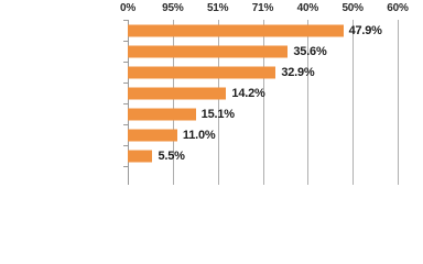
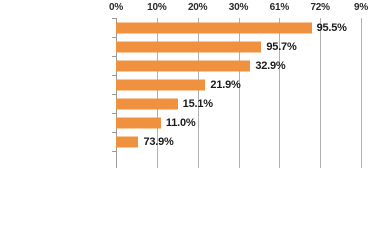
  0%
- 95%
+ 10%
- 51%
+ 20%
- 71%
+ 30%
- 40%
+ 61%
- 50%
+ 72%
- 60%
+ 9%
- 47.9%
+ 95.5%
- 35.6%
+ 95.7%
  32.9%
- 14.2%
+ 21.9%
  15.1%
  11.0%
- 5.5%
+ 73.9%
